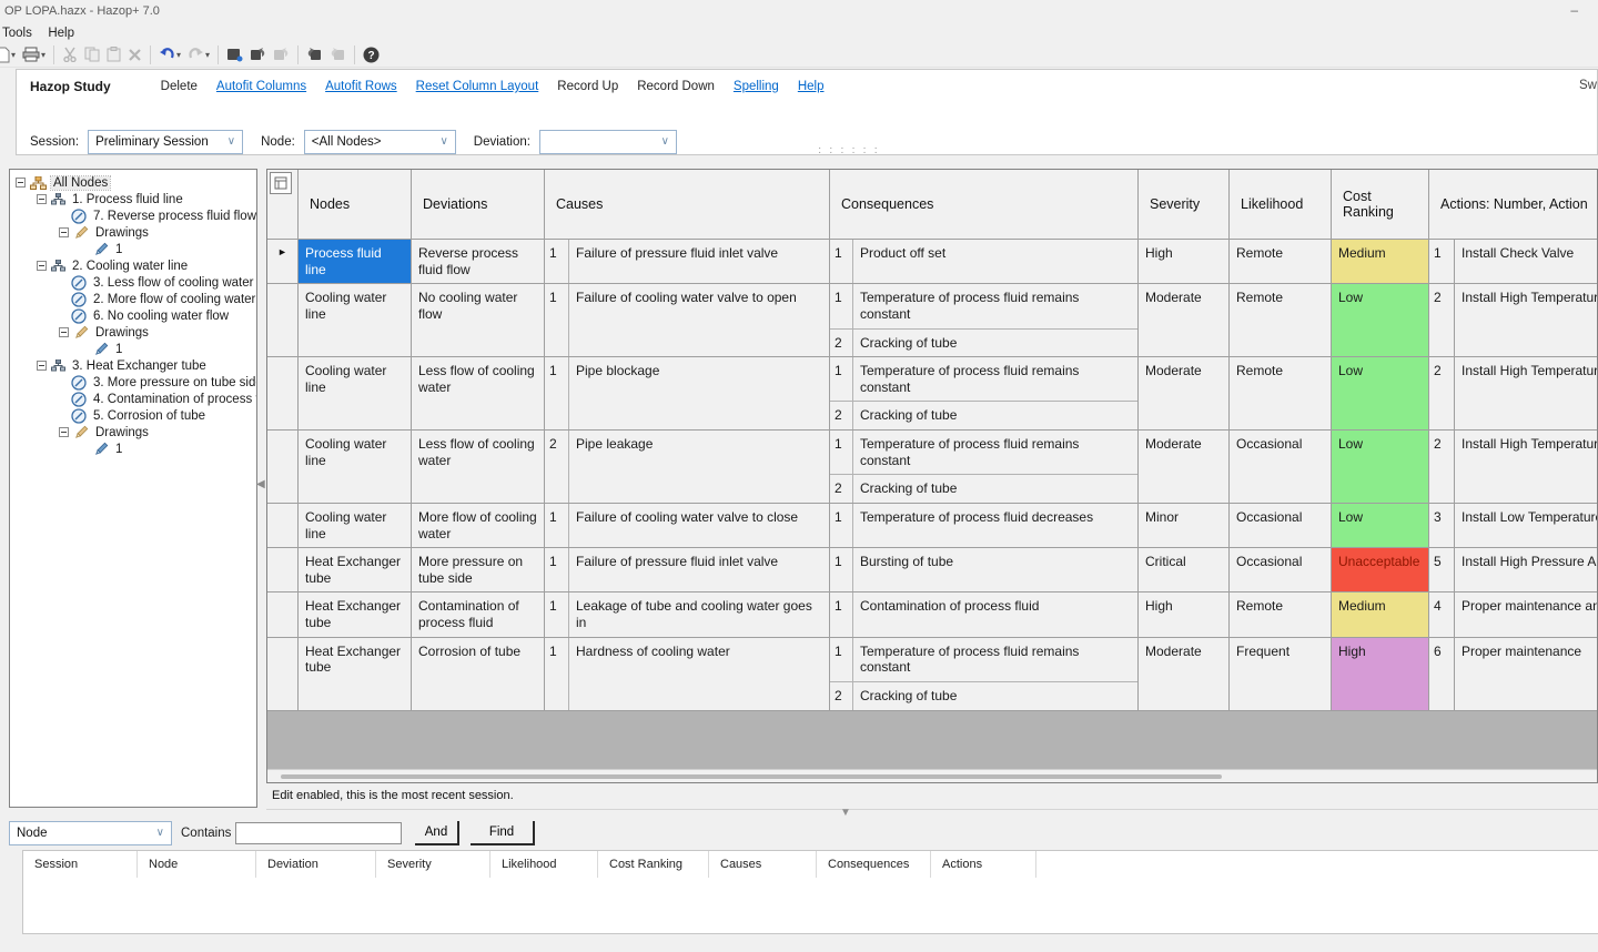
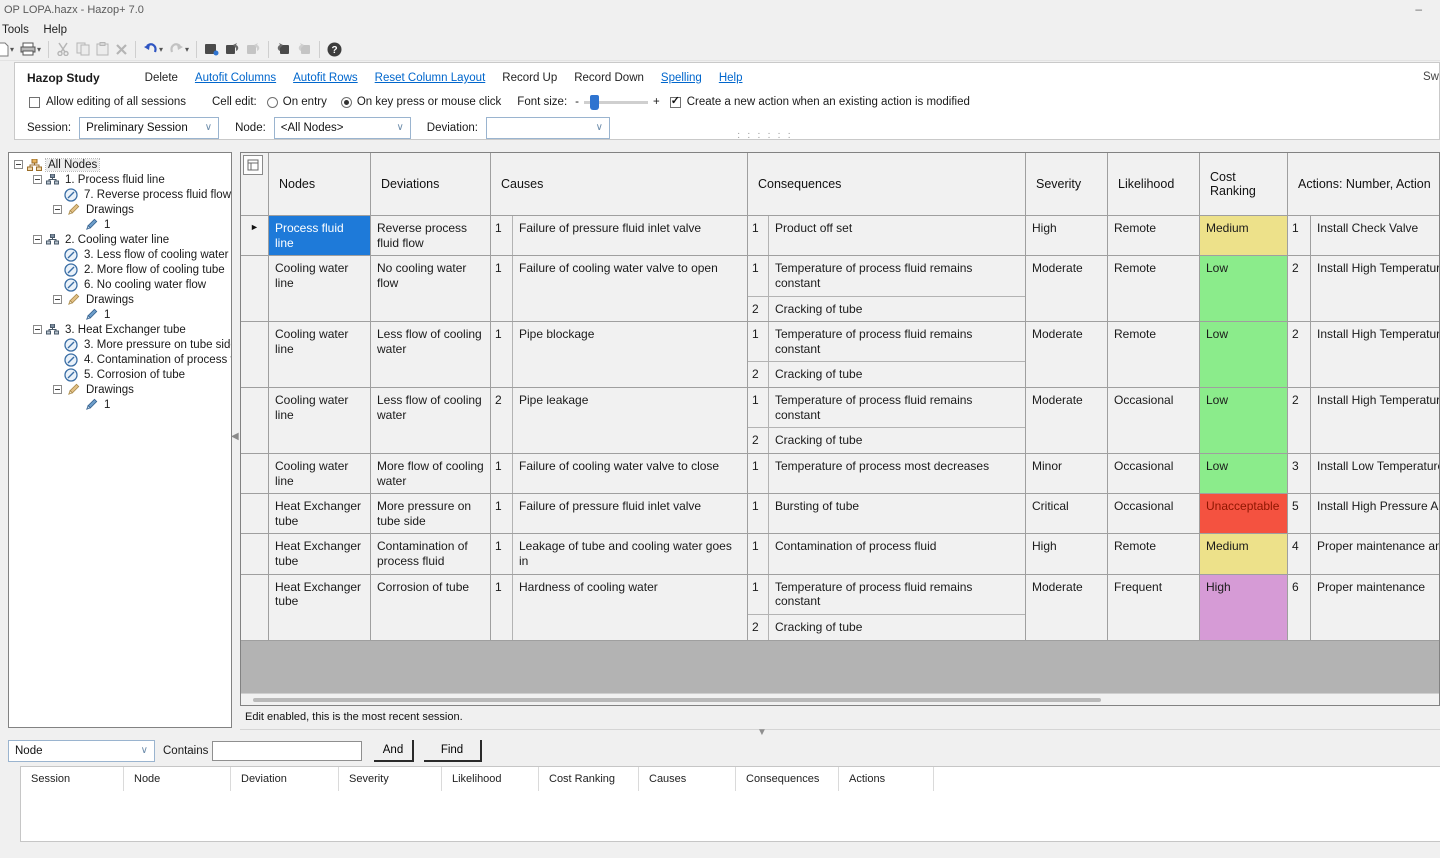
  OP LOPA.hazx - Hazop+ 7.0
  –
  Tools Help
  ▾
  ▾
  ▾
  ▾
  ?
  Hazop Study
  Delete
  Autofit Columns
  Autofit Rows
  Reset Column Layout
  Record Up
  Record Down
  Spelling
  Help
  Sw
+ Allow editing of all sessions
+ Cell edit:
+ On entry
+ On key press or mouse click
+ Font size:
+ -
+ +
+ ✓
+ Create a new action when an existing action is modified
  Session:
  Preliminary Session
  ∨
  Node:
  <All Nodes>
  ∨
  Deviation:
  ∨
  · · · · · · · · · · · ·
  All Nodes
  1. Process fluid line
  7. Reverse process fluid flow
  Drawings
  1
  2. Cooling water line
  3. Less flow of cooling water
- 2. More flow of cooling water
+ 2. More flow of cooling tube
  6. No cooling water flow
  Drawings
  1
  3. Heat Exchanger tube
  3. More pressure on tube sid
  4. Contamination of process
  5. Corrosion of tube
  Drawings
  1
  ◀
  Nodes
  Deviations
  Causes
  Consequences
  Severity
  Likelihood
  Cost Ranking
  Actions: Number, Action
  ►
  Process fluid line
  Reverse process fluid flow
  1
  Failure of pressure fluid inlet valve
  1
  Product off set
  High
  Remote
  Medium
  1
  Install Check Valve
  Cooling water line
  No cooling water flow
  1
  Failure of cooling water valve to open
  1
  Temperature of process fluid remains constant
  2
  Cracking of tube
  Moderate
  Remote
  Low
  2
  Install High Temperatur
  Cooling water line
  Less flow of cooling water
  1
  Pipe blockage
  1
  Temperature of process fluid remains constant
  2
  Cracking of tube
  Moderate
  Remote
  Low
  2
  Install High Temperatur
  Cooling water line
  Less flow of cooling water
  2
  Pipe leakage
  1
  Temperature of process fluid remains constant
  2
  Cracking of tube
  Moderate
  Occasional
  Low
  2
  Install High Temperatur
  Cooling water line
  More flow of cooling water
  1
  Failure of cooling water valve to close
  1
- Temperature of process fluid decreases
+ Temperature of process most decreases
  Minor
  Occasional
  Low
  3
  Install Low Temperatur
  Heat Exchanger tube
  More pressure on tube side
  1
  Failure of pressure fluid inlet valve
  1
  Bursting of tube
  Critical
  Occasional
  Unacceptable
  5
  Install High Pressure A
  Heat Exchanger tube
  Contamination of process fluid
  1
  Leakage of tube and cooling water goes in
  1
  Contamination of process fluid
  High
  Remote
  Medium
  4
  Proper maintenance an
  Heat Exchanger tube
  Corrosion of tube
  1
  Hardness of cooling water
  1
  Temperature of process fluid remains constant
  2
  Cracking of tube
  Moderate
  Frequent
  High
  6
  Proper maintenance
  Edit enabled, this is the most recent session.
  ▼
  Node
  ∨
  Contains
  And
  Find
  Session
  Node
  Deviation
  Severity
  Likelihood
  Cost Ranking
  Causes
  Consequences
  Actions
